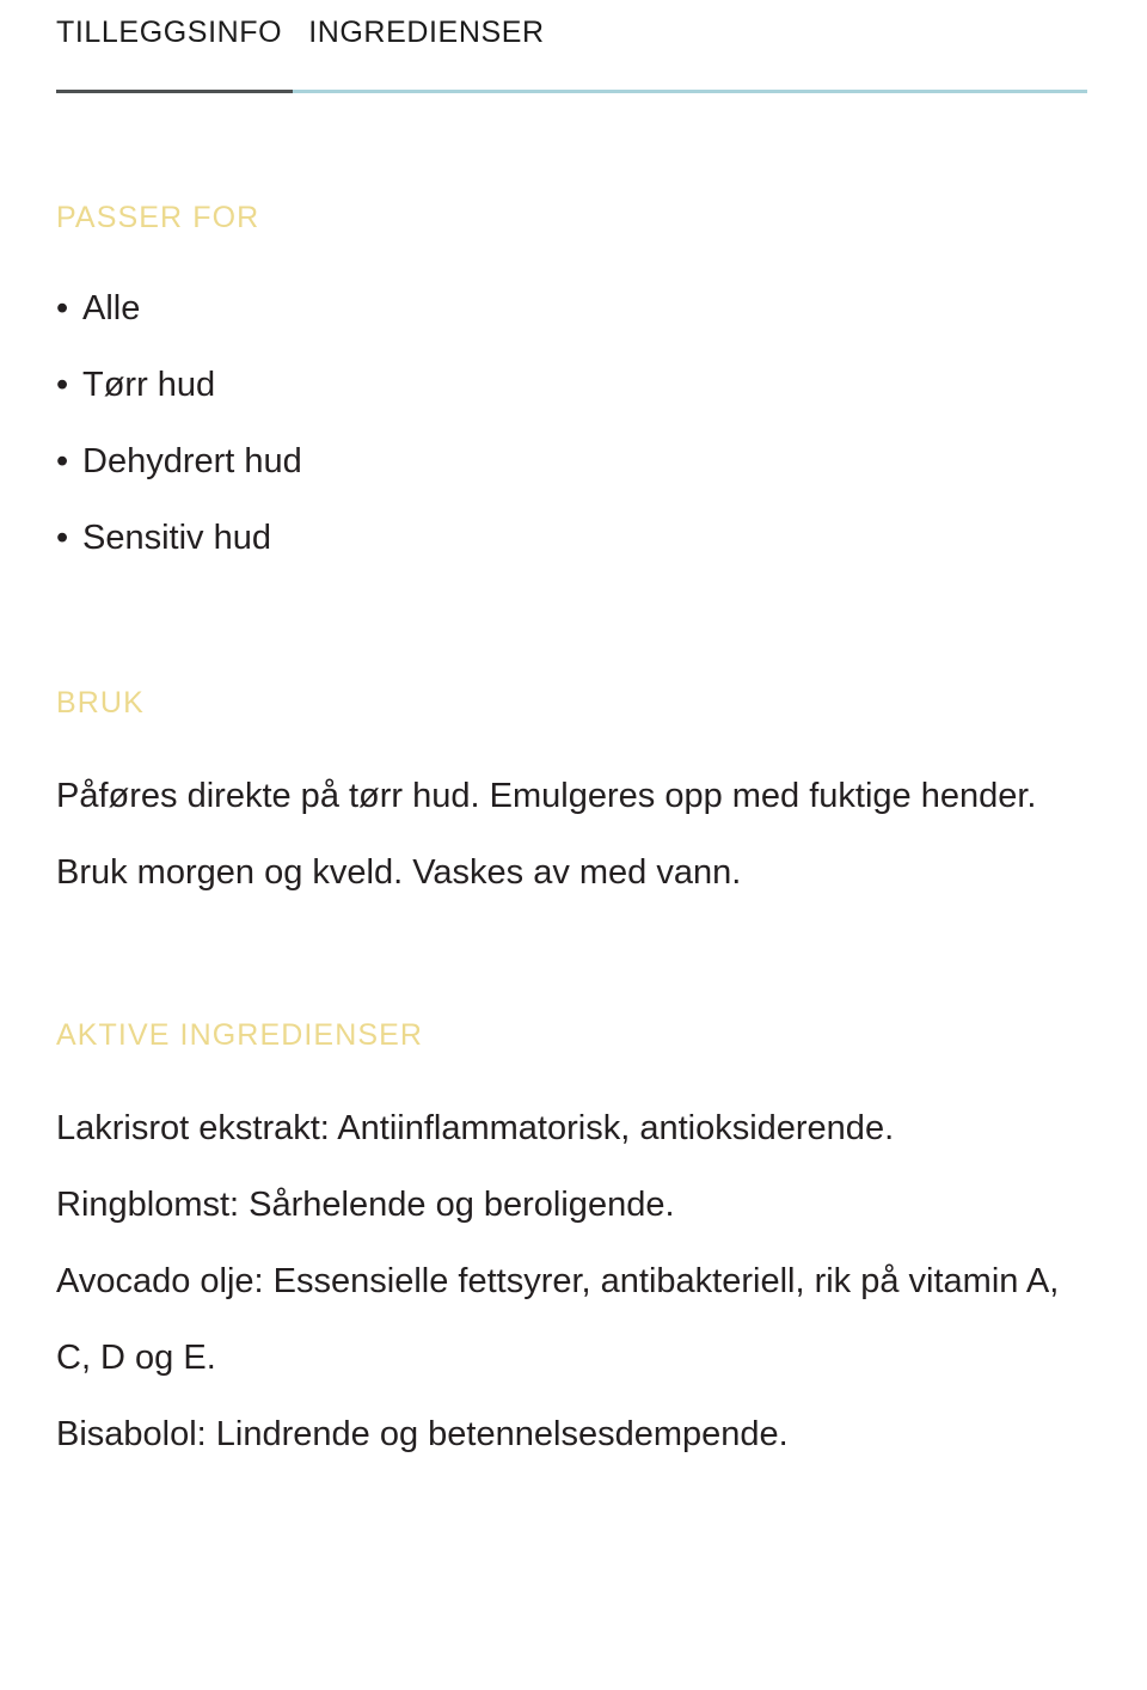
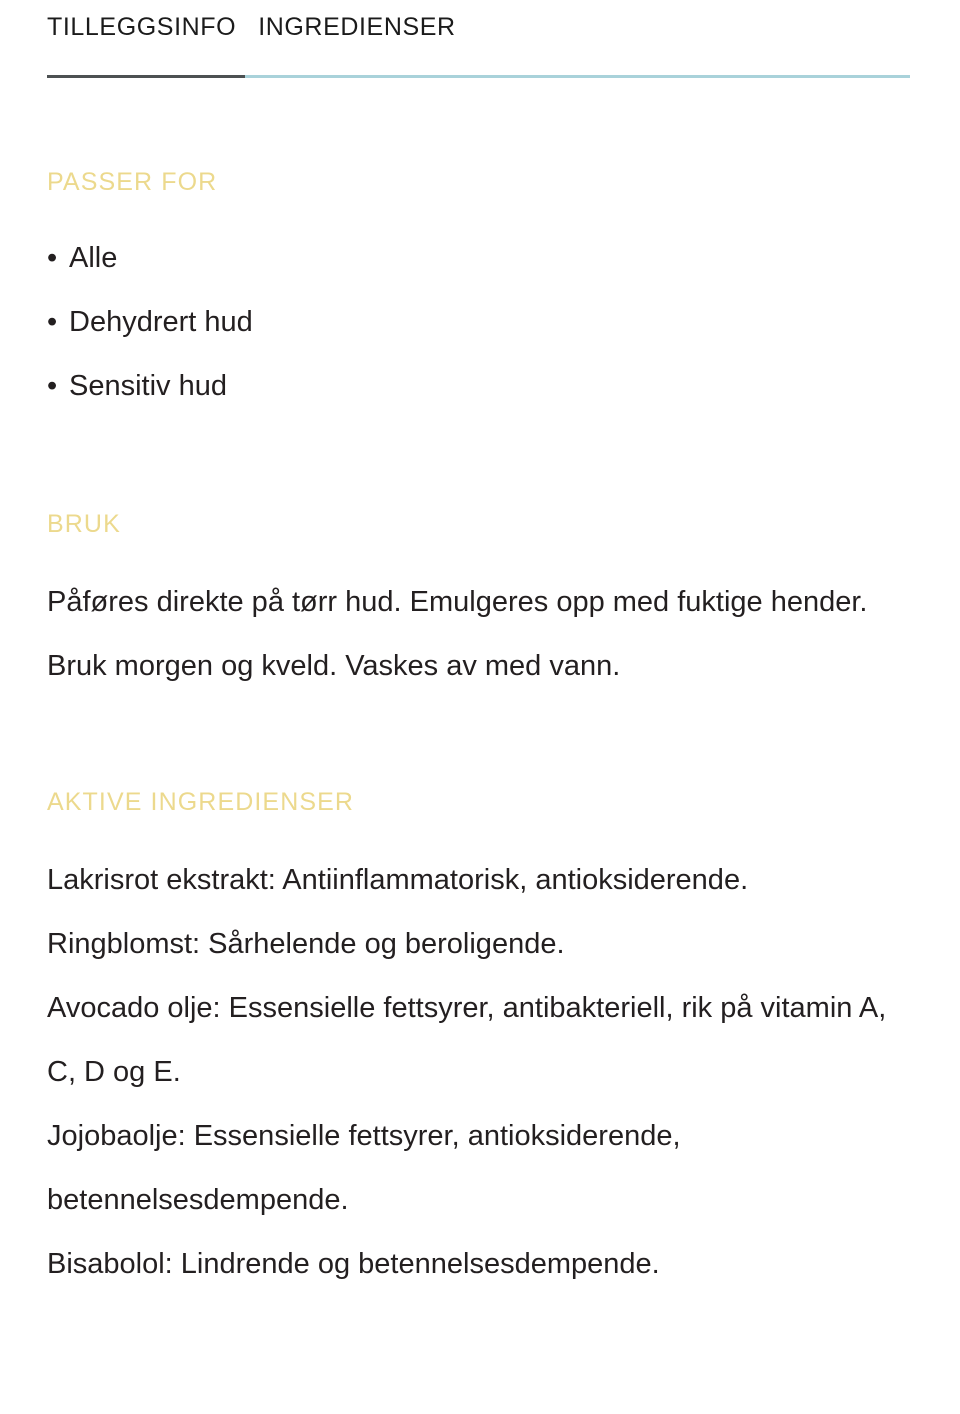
  TILLEGGSINFO
  INGREDIENSER
  PASSER FOR
  • Alle
- • Tørr hud
  • Dehydrert hud
  • Sensitiv hud
  BRUK
  Påføres direkte på tørr hud. Emulgeres opp med fuktige hender. Bruk morgen og kveld. Vaskes av med vann.
  AKTIVE INGREDIENSER
  Lakrisrot ekstrakt: Antiinflammatorisk, antioksiderende.
  Ringblomst: Sårhelende og beroligende.
  Avocado olje: Essensielle fettsyrer, antibakteriell, rik på vitamin A, C, D og E.
+ Jojobaolje: Essensielle fettsyrer, antioksiderende, betennelsesdempende.
  Bisabolol: Lindrende og betennelsesdempende.
